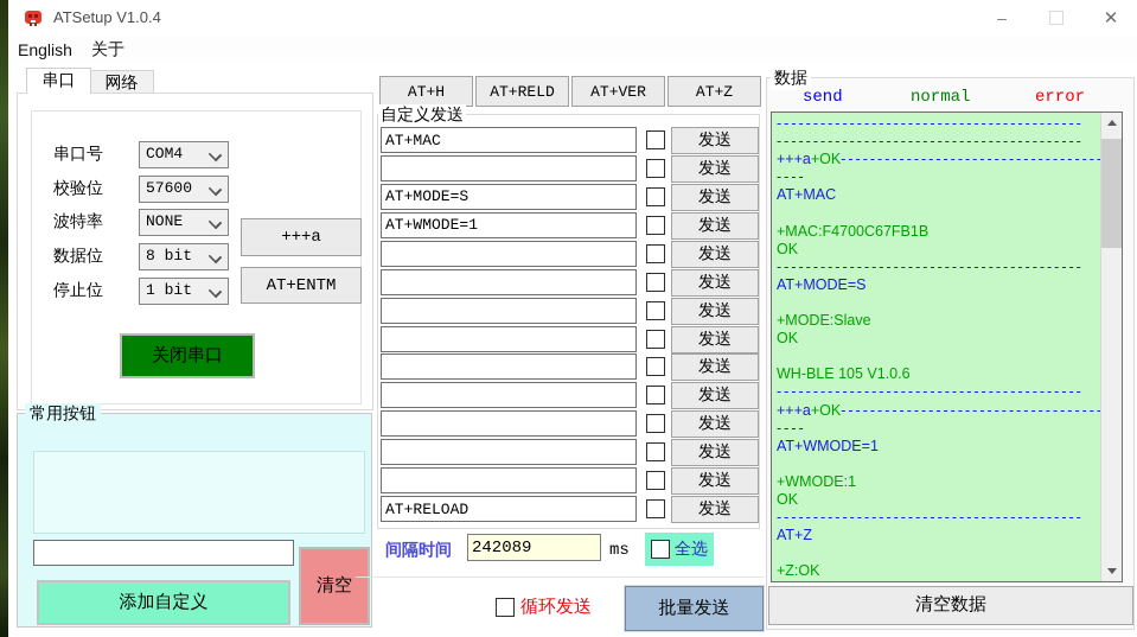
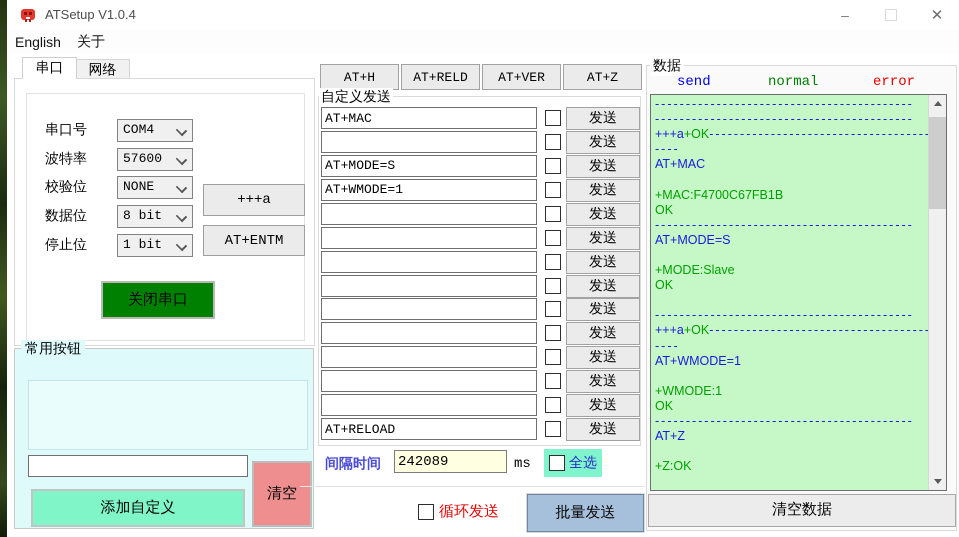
  ATSetup V1.0.4
  –
  ✕
  English
  关于
  串口
  网络
  串口号
  COM4
- 校验位
+ 波特率
  57600
- 波特率
+ 校验位
  NONE
  数据位
  8 bit
  停止位
  1 bit
  +++a
  AT+ENTM
  关闭串口
  常用按钮
  清空
  添加自定义
  AT+H
  AT+RELD
  AT+VER
  AT+Z
  自定义发送
  AT+MAC
  发送
  发送
  AT+MODE=S
  发送
  AT+WMODE=1
  发送
  发送
  发送
  发送
  发送
  发送
  发送
  发送
  发送
  发送
  AT+RELOAD
  发送
  间隔时间
  242089
  ms
  全选
  循环发送
  批量发送
  数据
  ------------------------------------------
  ------------------------------------------
  +++a+OK-----------------------------------
  ----
  AT+MAC
  +MAC:F4700C67FB1B
  OK
  ------------------------------------------
  AT+MODE=S
  +MODE:Slave
  OK
- WH-BLE 105 V1.0.6
  ------------------------------------------
  +++a+OK-----------------------------------
  ----
  AT+WMODE=1
  +WMODE:1
  OK
  ------------------------------------------
  AT+Z
  +Z:OK
  清空数据
  send
  normal
  error
